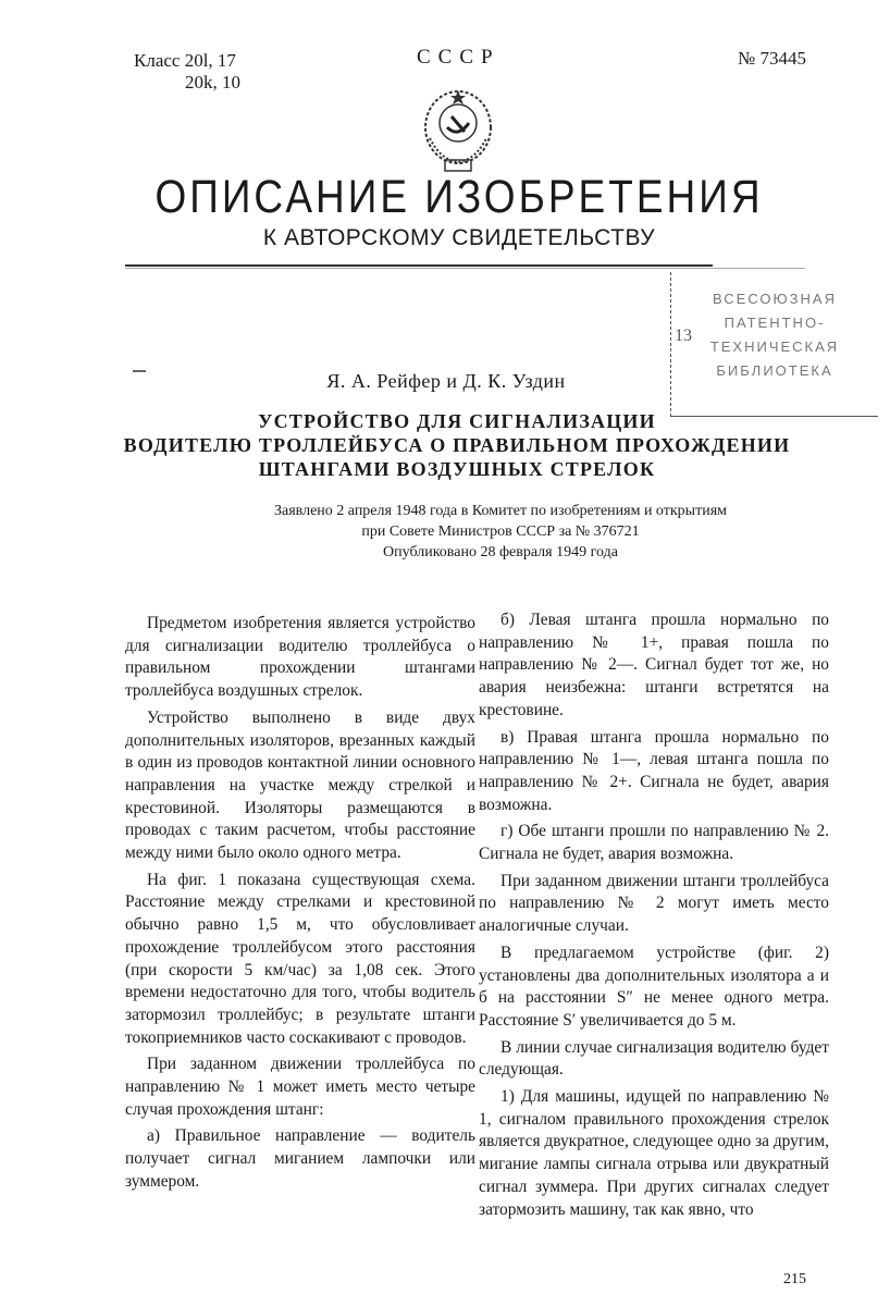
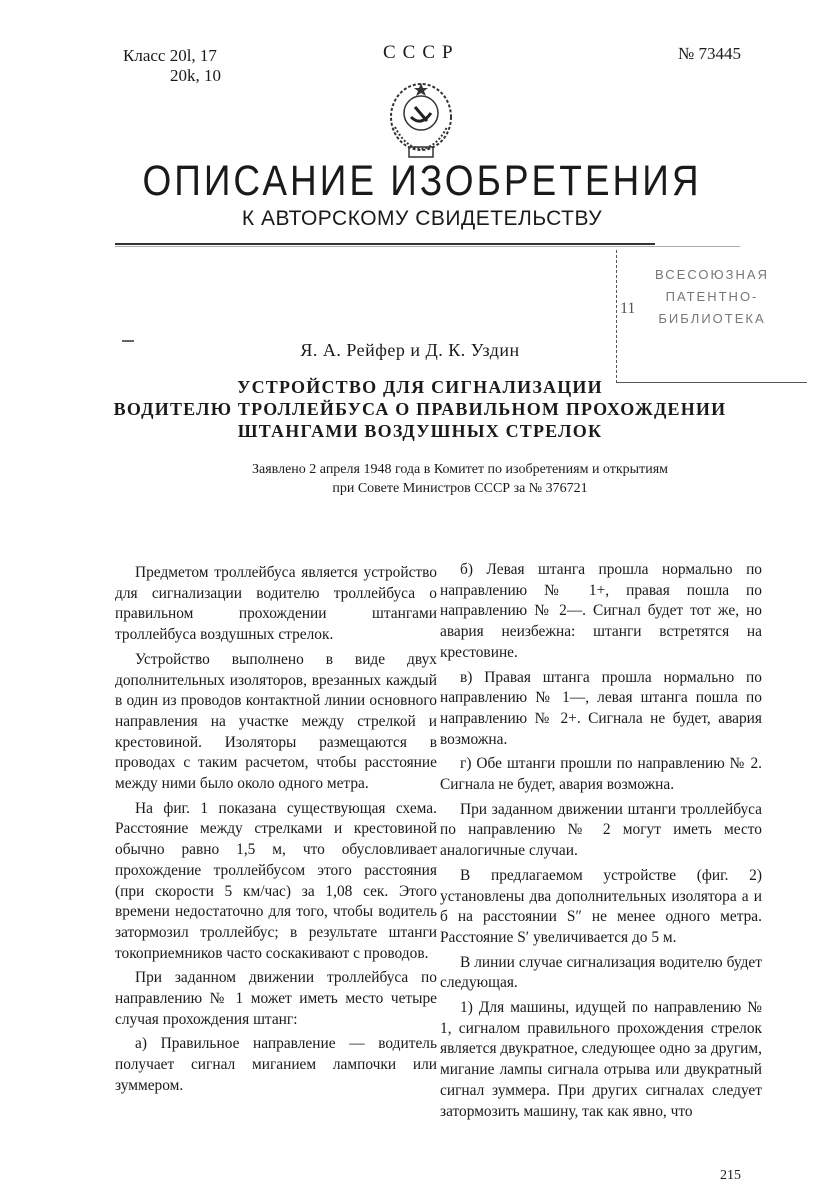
  Класс 20l, 17
  20k, 10
  СССР
  № 73445
  ОПИСАНИЕ ИЗОБРЕТЕНИЯ
  К АВТОРСКОМУ СВИДЕТЕЛЬСТВУ
  ВСЕСОЮЗНАЯ
  ПАТЕНТНО-
- ТЕХНИЧЕСКАЯ
  БИБЛИОТЕКА
- 13
+ 11
  Я. А. Рейфер и Д. К. Уздин
  УСТРОЙСТВО ДЛЯ СИГНАЛИЗАЦИИ
  ВОДИТЕЛЮ ТРОЛЛЕЙБУСА О ПРАВИЛЬНОМ ПРОХОЖДЕНИИ
  ШТАНГАМИ ВОЗДУШНЫХ СТРЕЛОК
  Заявлено 2 апреля 1948 года в Комитет по изобретениям и открытиям
  при Совете Министров СССР за № 376721
- Опубликовано 28 февраля 1949 года
- Предметом изобретения является устройство для сигнализации водителю троллейбуса о правильном прохождении штангами троллейбуса воздушных стрелок.
+ Предметом троллейбуса является устройство для сигнализации водителю троллейбуса о правильном прохождении штангами троллейбуса воздушных стрелок.
  Устройство выполнено в виде двух дополнительных изоляторов, врезанных каждый в один из проводов контактной линии основного направления на участке между стрелкой и крестовиной. Изоляторы размещаются в проводах с таким расчетом, чтобы расстояние между ними было около одного метра.
  На фиг. 1 показана существующая схема. Расстояние между стрелками и крестовиной обычно равно 1,5 м, что обусловливает прохождение троллейбусом этого расстояния (при скорости 5 км/час) за 1,08 сек. Этого времени недостаточно для того, чтобы водитель затормозил троллейбус; в результате штанги токоприемников часто соскакивают с проводов.
  При заданном движении троллейбуса по направлению № 1 может иметь место четыре случая прохождения штанг:
  а) Правильное направление — водитель получает сигнал миганием лампочки или зуммером.
  б) Левая штанга прошла нормально по направлению № 1+, правая пошла по направлению № 2—. Сигнал будет тот же, но авария неизбежна: штанги встретятся на крестовине.
  в) Правая штанга прошла нормально по направлению № 1—, левая штанга пошла по направлению № 2+. Сигнала не будет, авария возможна.
  г) Обе штанги прошли по направлению № 2. Сигнала не будет, авария возможна.
  При заданном движении штанги троллейбуса по направлению № 2 могут иметь место аналогичные случаи.
  В предлагаемом устройстве (фиг. 2) установлены два дополнительных изолятора а и б на расстоянии S″ не менее одного метра. Расстояние S′ увеличивается до 5 м.
  В линии случае сигнализация водителю будет следующая.
  1) Для машины, идущей по направлению № 1, сигналом правильного прохождения стрелок является двукратное, следующее одно за другим, мигание лампы сигнала отрыва или двукратный сигнал зуммера. При других сигналах следует затормозить машину, так как явно, что
  215
